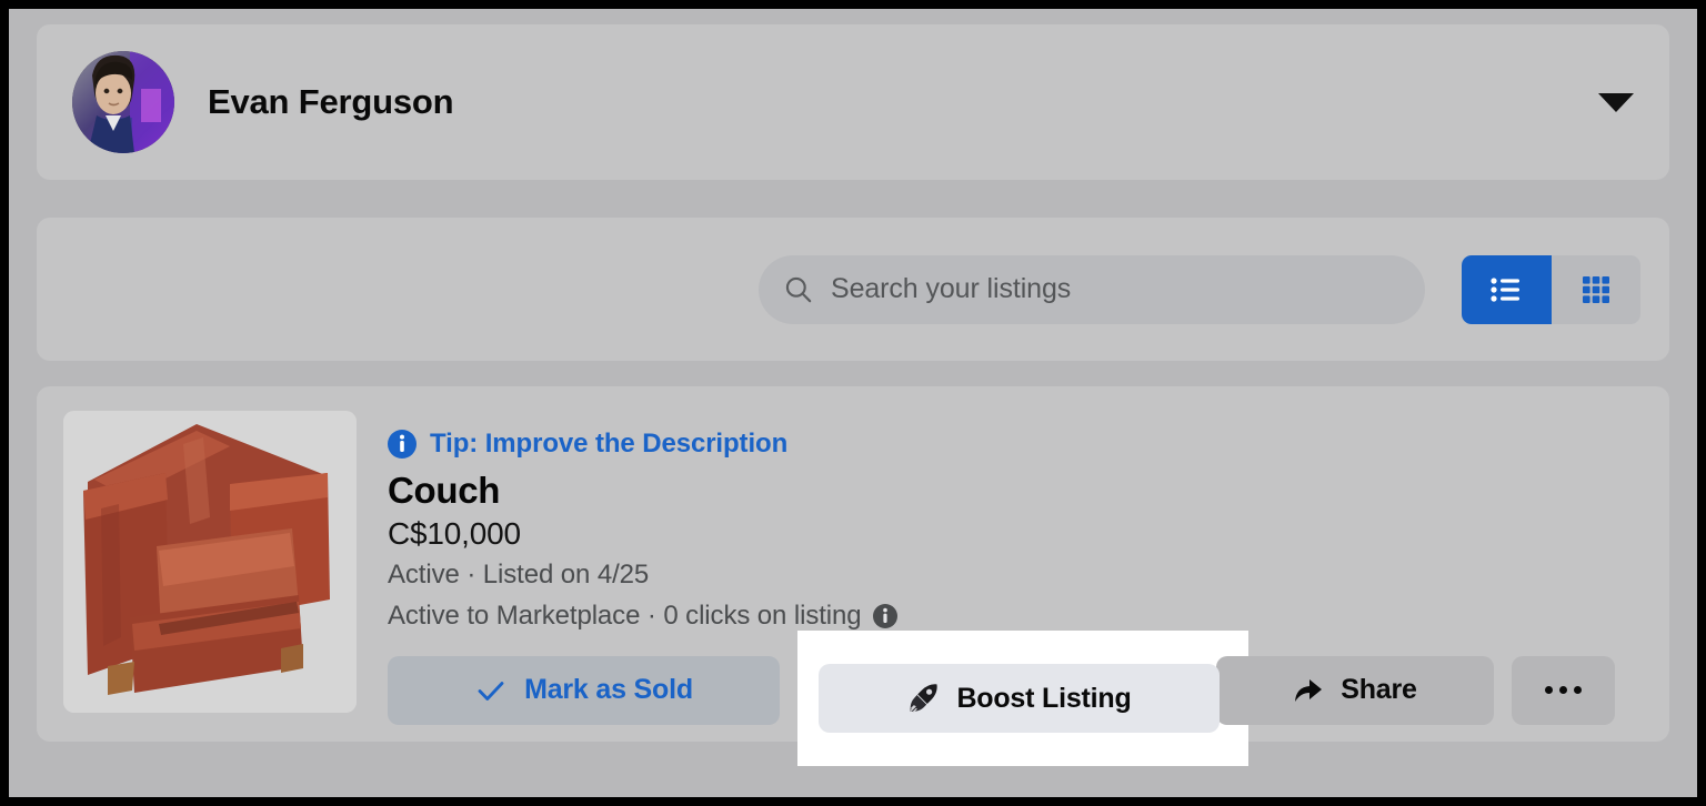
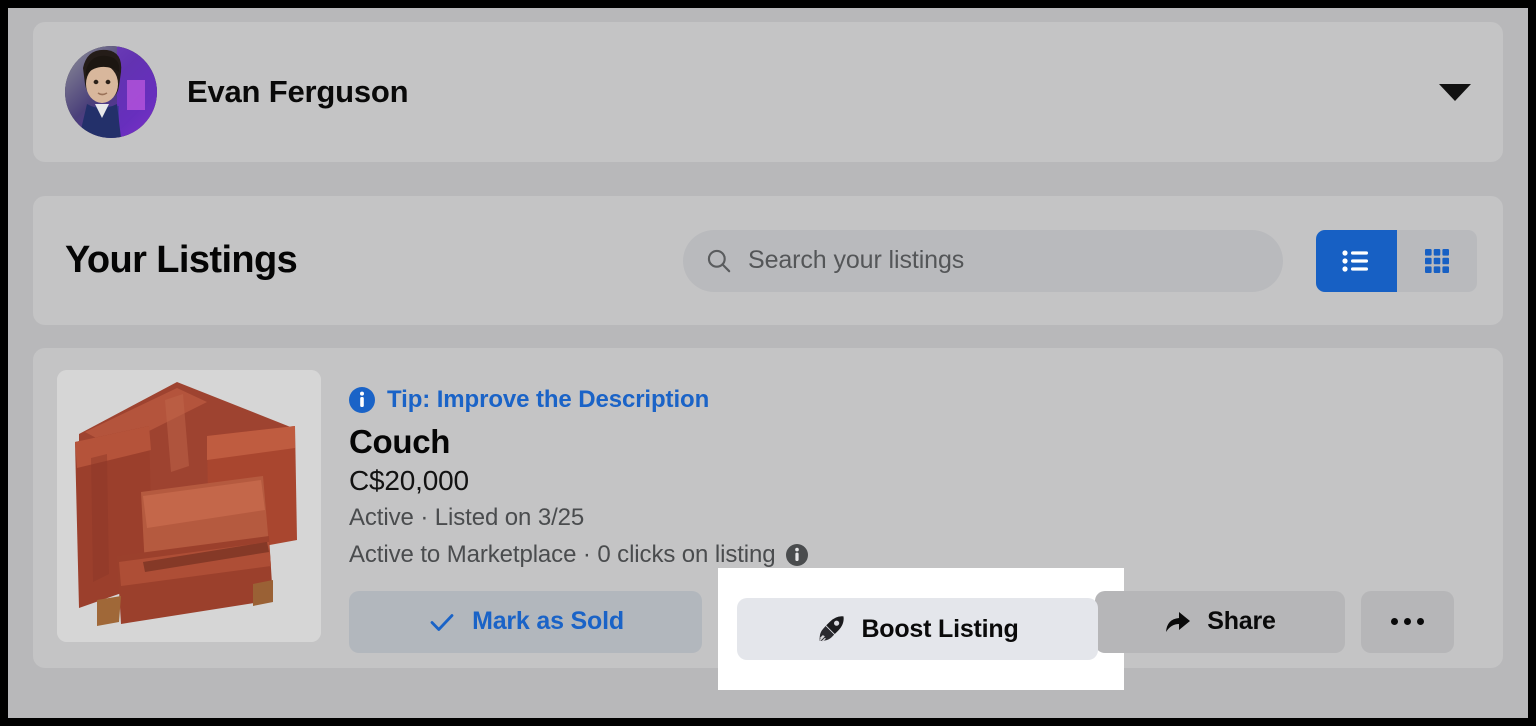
  Evan Ferguson
+ Your Listings
  Search your listings
  Tip: Improve the Description
  Couch
- C$10,000
+ C$20,000
- Active · Listed on 4/25
+ Active · Listed on 3/25
  Active to Marketplace · 0 clicks on listing
  Mark as Sold
  Share
  Boost Listing
